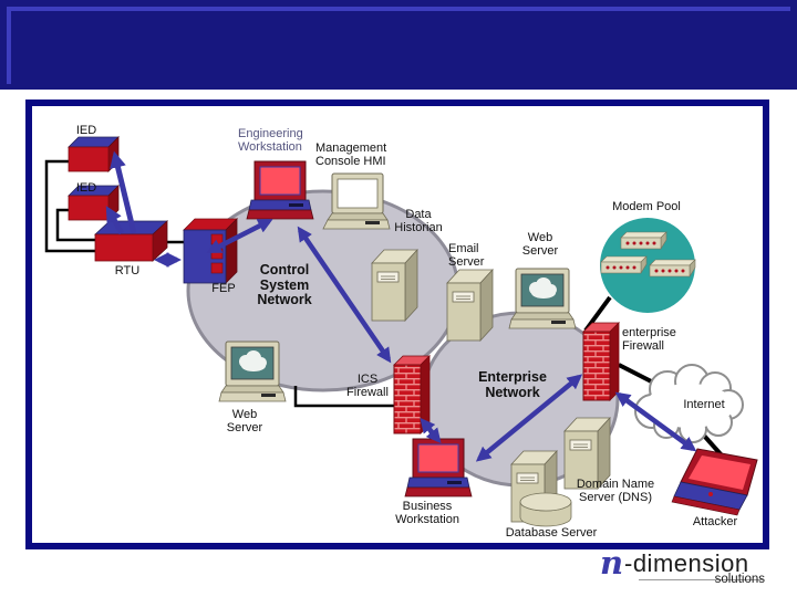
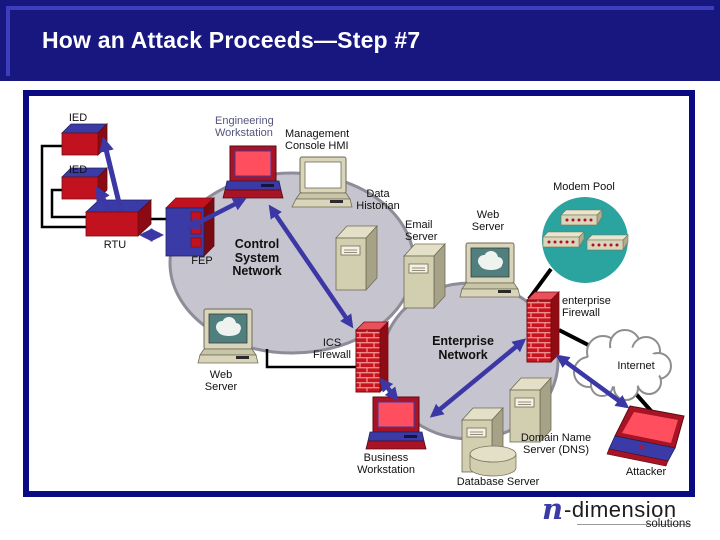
+ How an Attack Proceeds—Step #7
  IED
  IED
  RTU
  FEP
  Engineering
  Workstation
  Management
  Console HMI
  Control
  System
  Network
  Data
  Historian
  Email
  Server
  Web
  Server
  Modem Pool
  ICS
  Firewall
  enterprise
  Firewall
  Enterprise
  Network
  Internet
  Web
  Server
  Business
  Workstation
  Domain Name
  Server (DNS)
  Database Server
  Attacker
  n
  -dimension
  solutions
